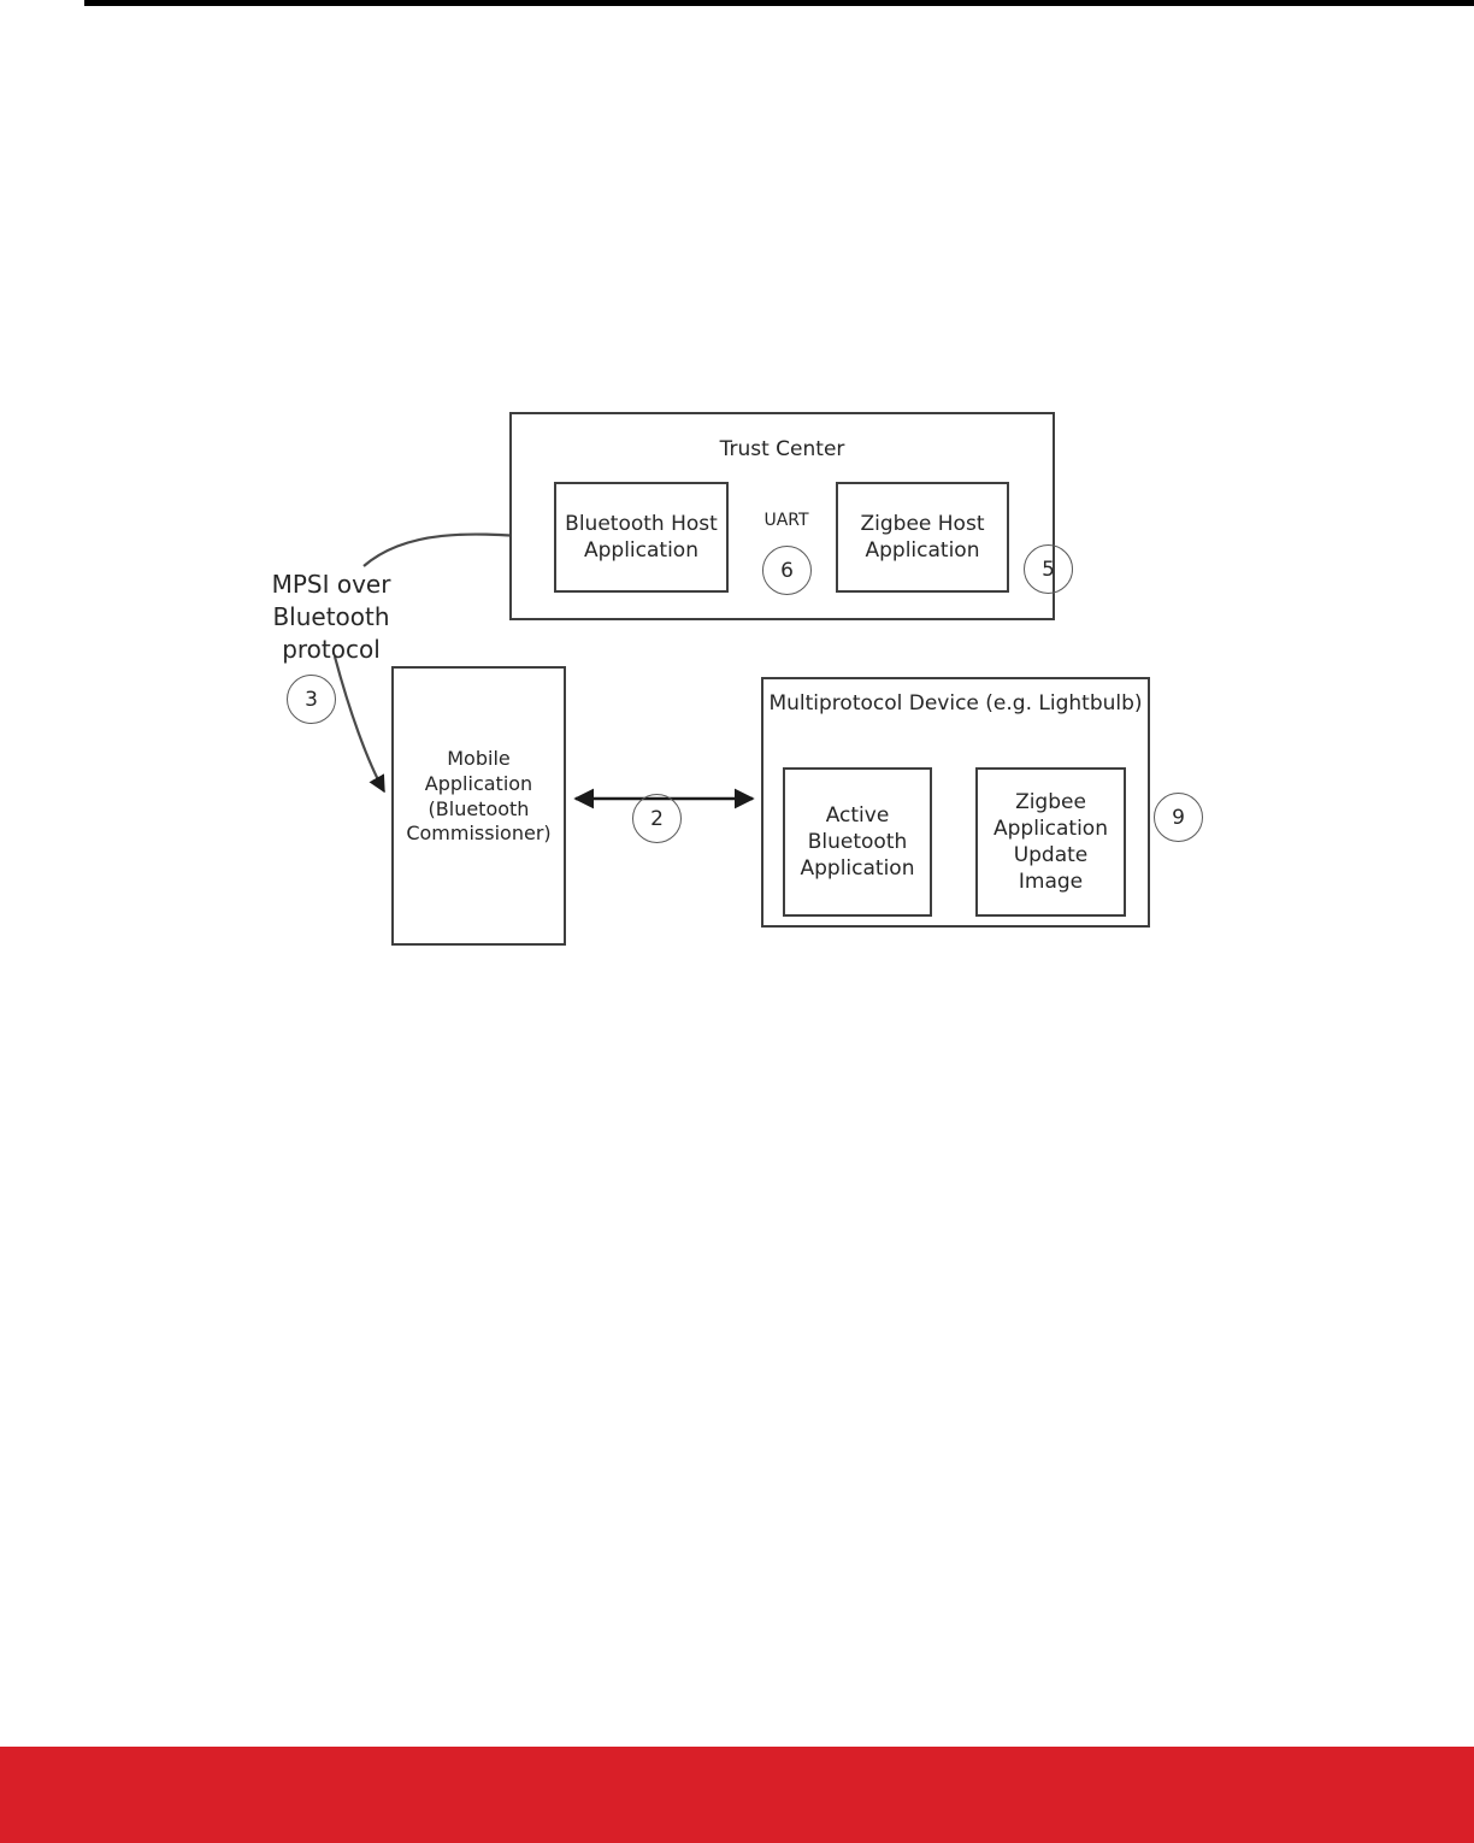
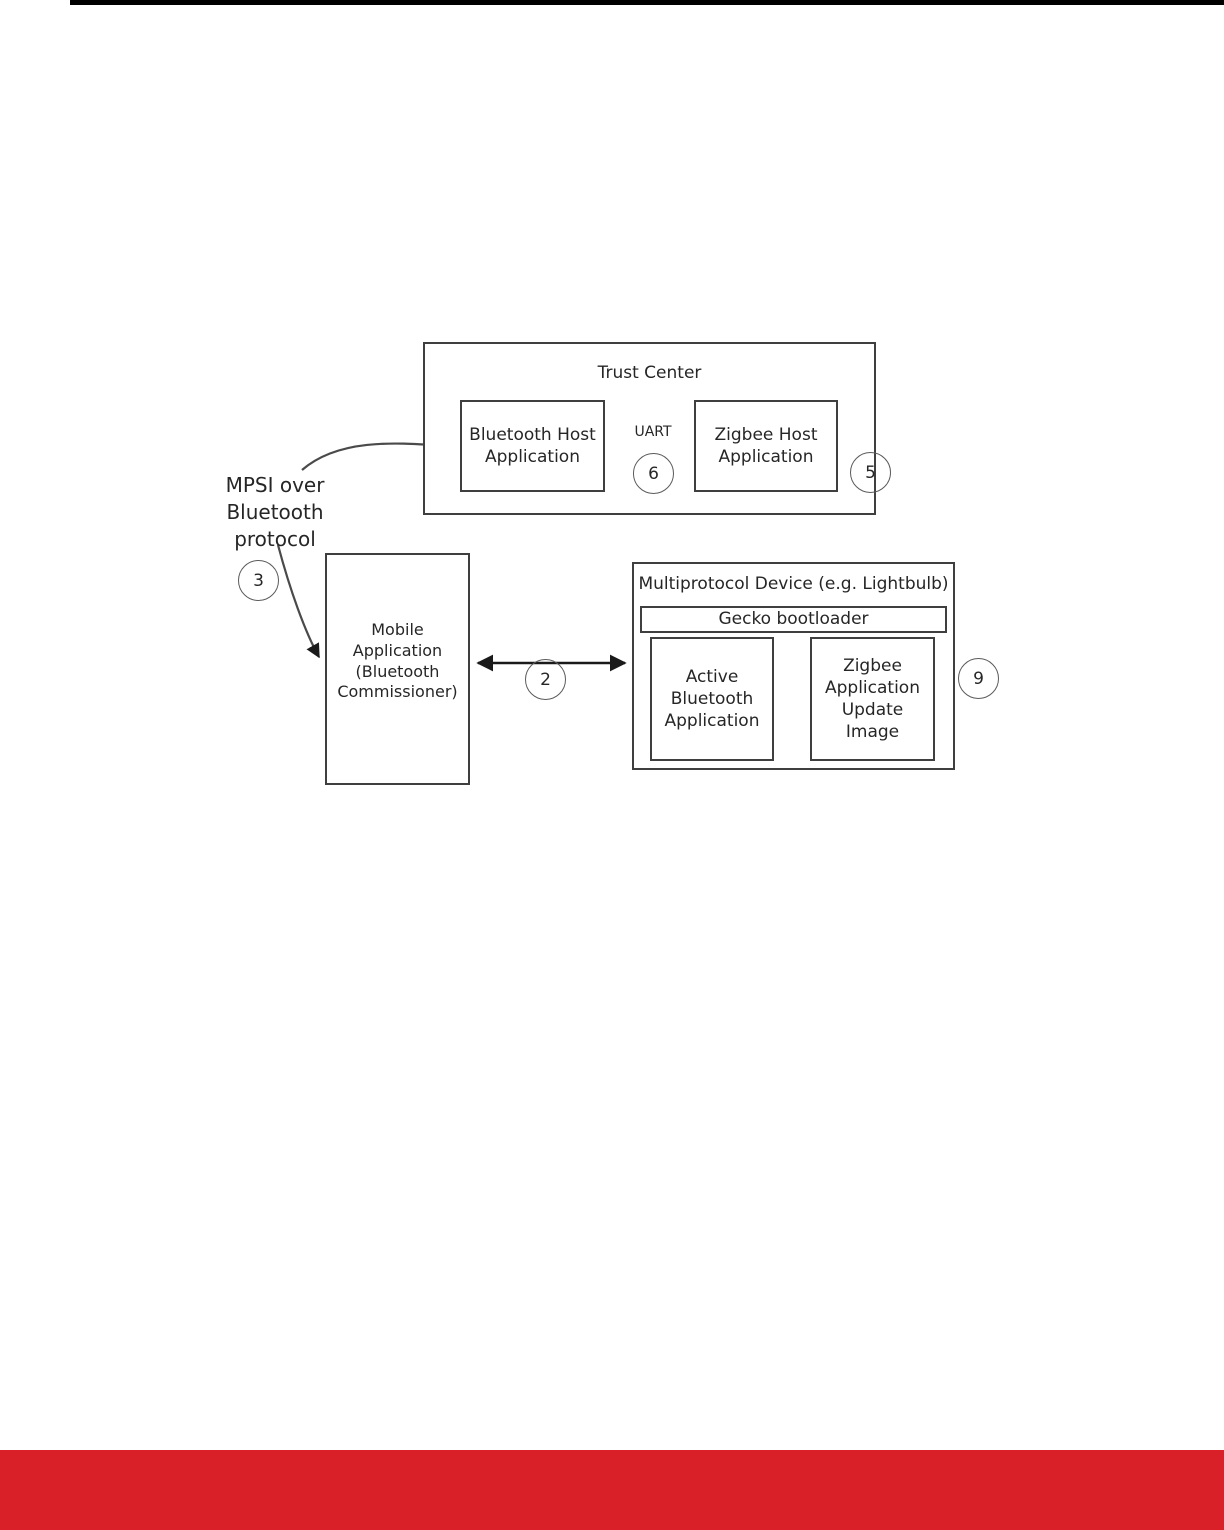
  Trust Center
  Bluetooth Host
  Application
  Zigbee Host
  Application
  UART
  MPSI over
  Bluetooth
  protocol
  Mobile
  Application
  (Bluetooth
  Commissioner)
  Multiprotocol Device (e.g. Lightbulb)
+ Gecko bootloader
  Active
  Bluetooth
  Application
  Zigbee
  Application
  Update
  Image
  9
  2
  3
  6
  5
